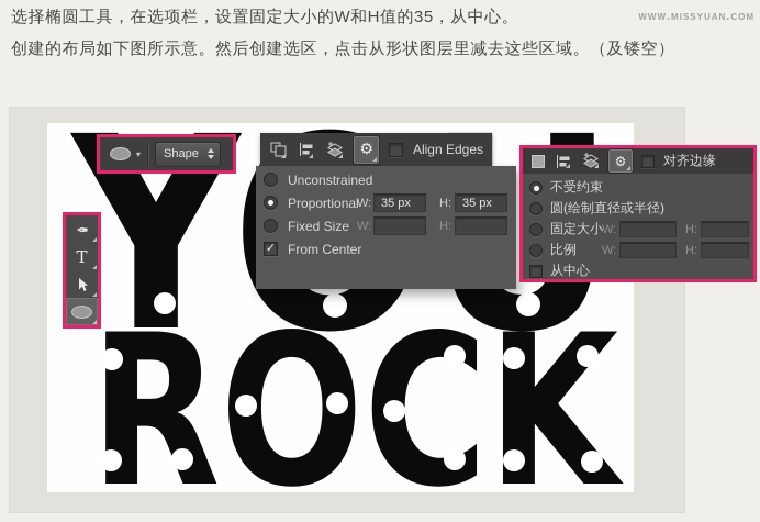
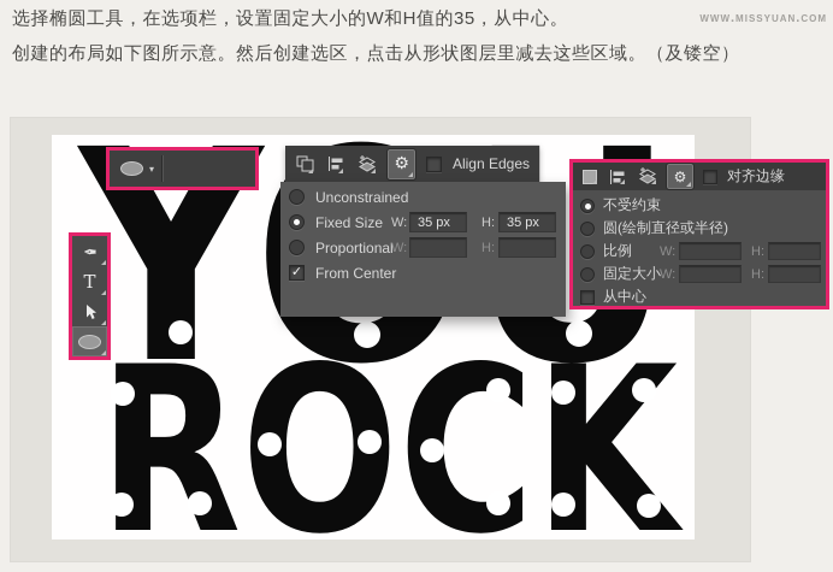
  选择椭圆工具，在选项栏，设置固定大小的W和H值的35，从中心。
  创建的布局如下图所示意。然后创建选区，点击从形状图层里减去这些区域。（及镂空）
  www.missyuan.com
  ROCK
  T
  ▾
- Shape
  ⚙
  Align Edges
  Unconstrained
- Proportional
+ Fixed Size
  W:
  35 px
  H:
  35 px
- Fixed Size
+ Proportional
  W:
  H:
  ✓
  From Center
  ⚙
  对齐边缘
  不受约束
  圆(绘制直径或半径)
- 固定大小
+ 比例
  W:
  H:
- 比例
+ 固定大小
  W:
  H:
  从中心
